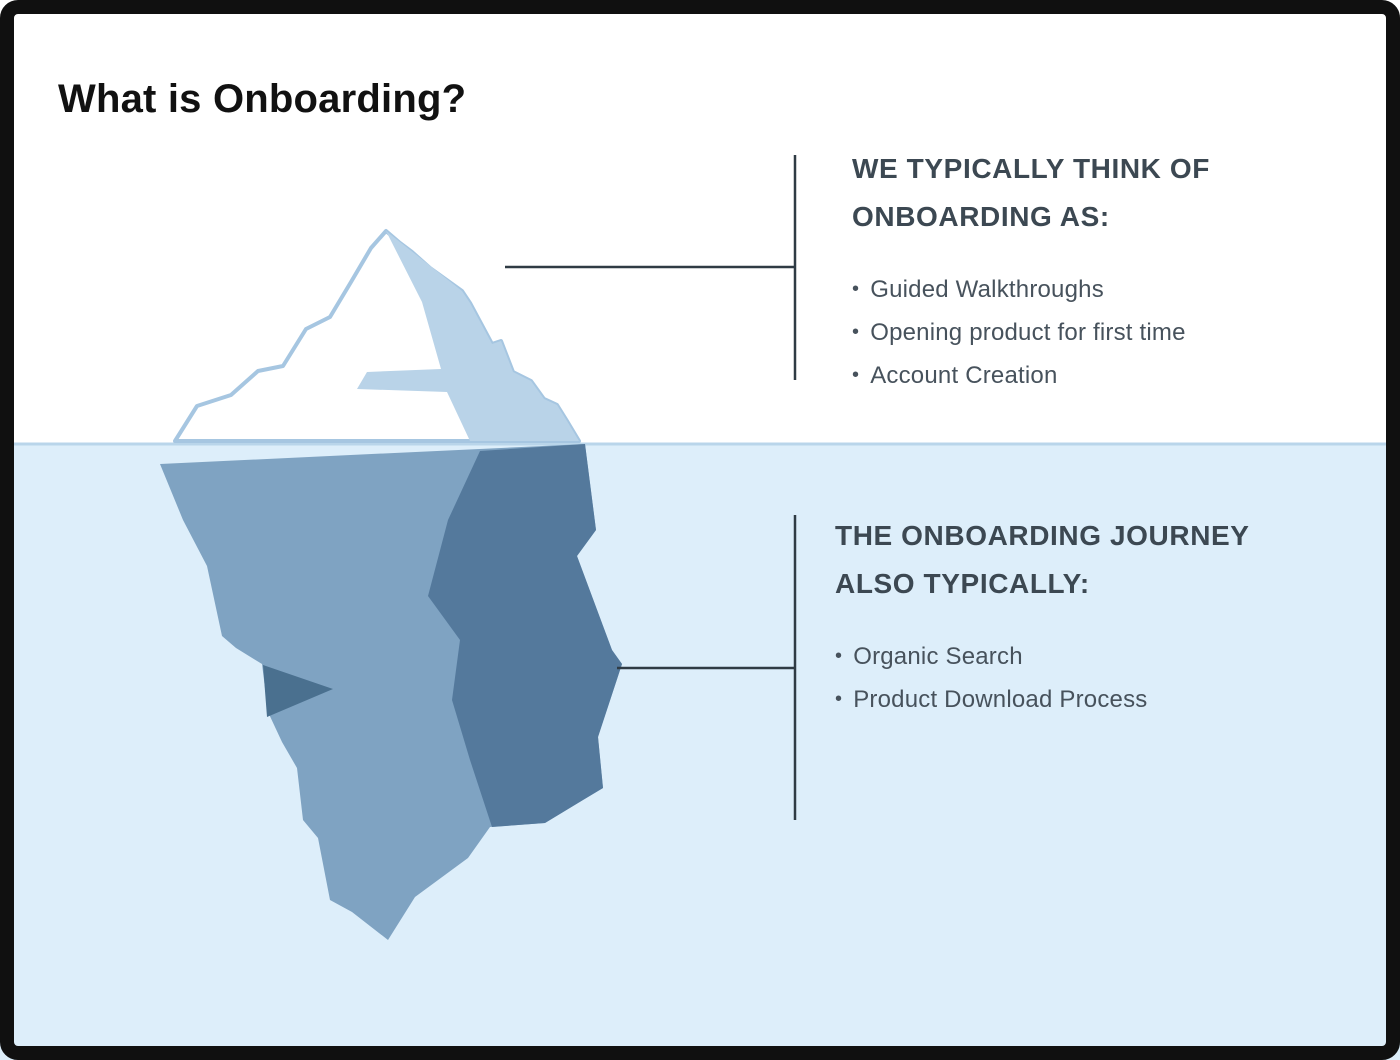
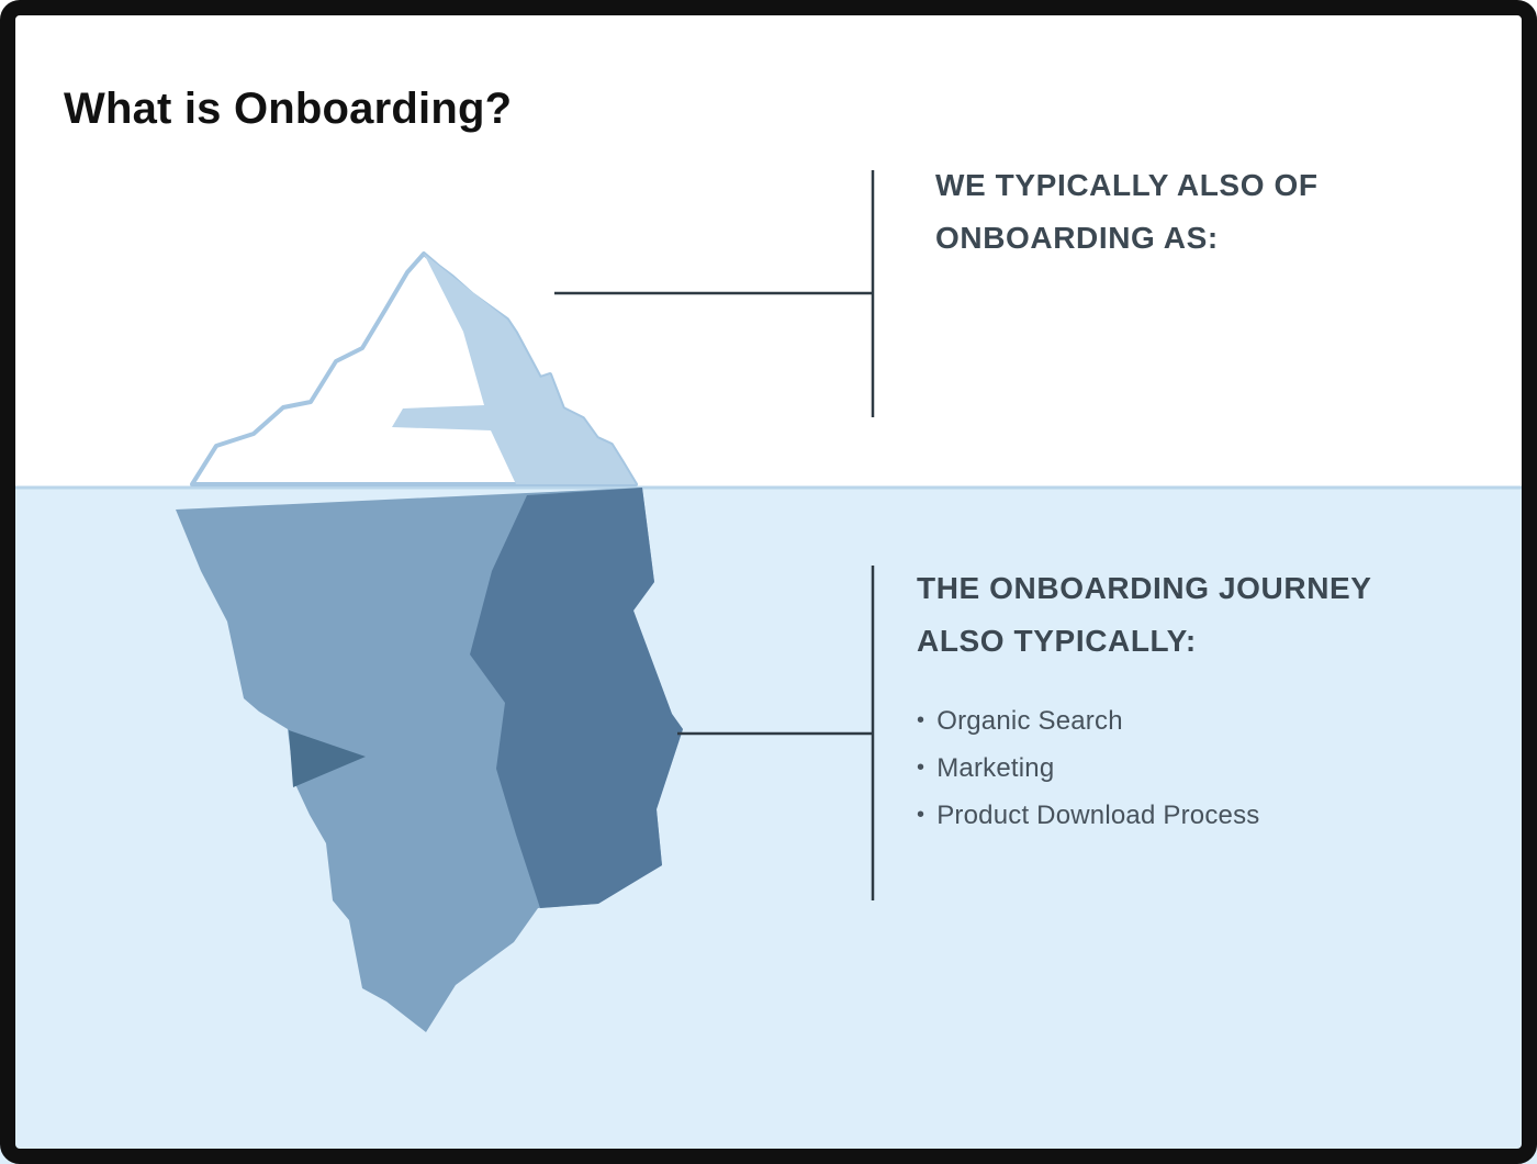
  What is Onboarding?
- WE TYPICALLY THINK OF ONBOARDING AS:
+ WE TYPICALLY ALSO OF ONBOARDING AS:
- Guided Walkthroughs
- Opening product for first time
- Account Creation
  THE ONBOARDING JOURNEY ALSO TYPICALLY:
  Organic Search
+ Marketing
  Product Download Process
